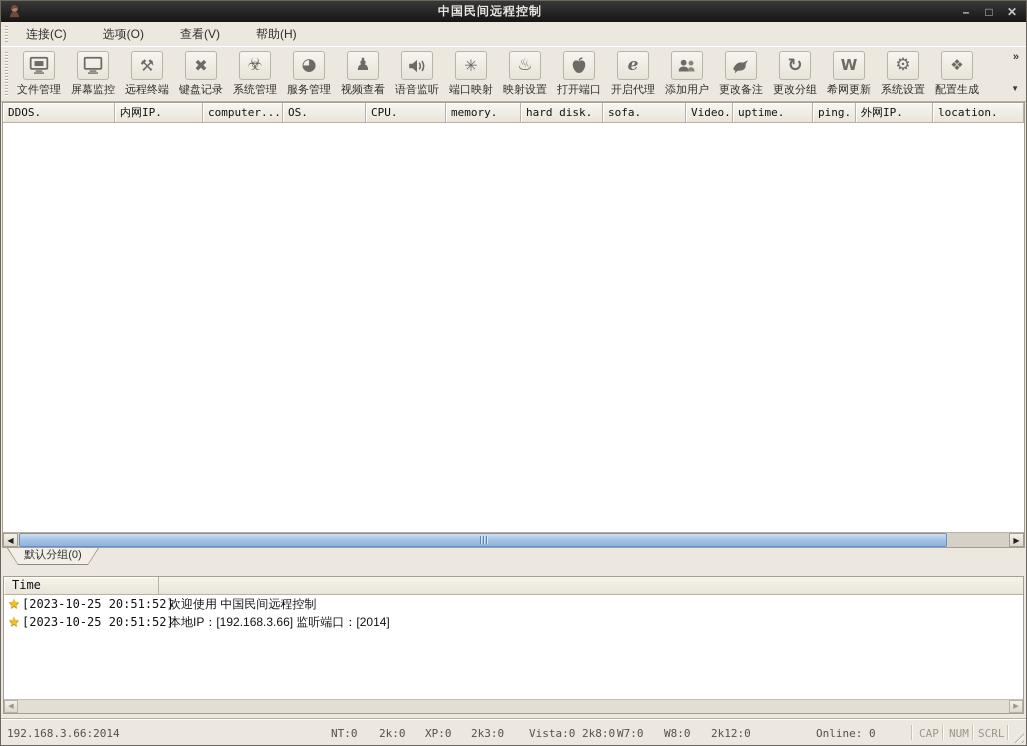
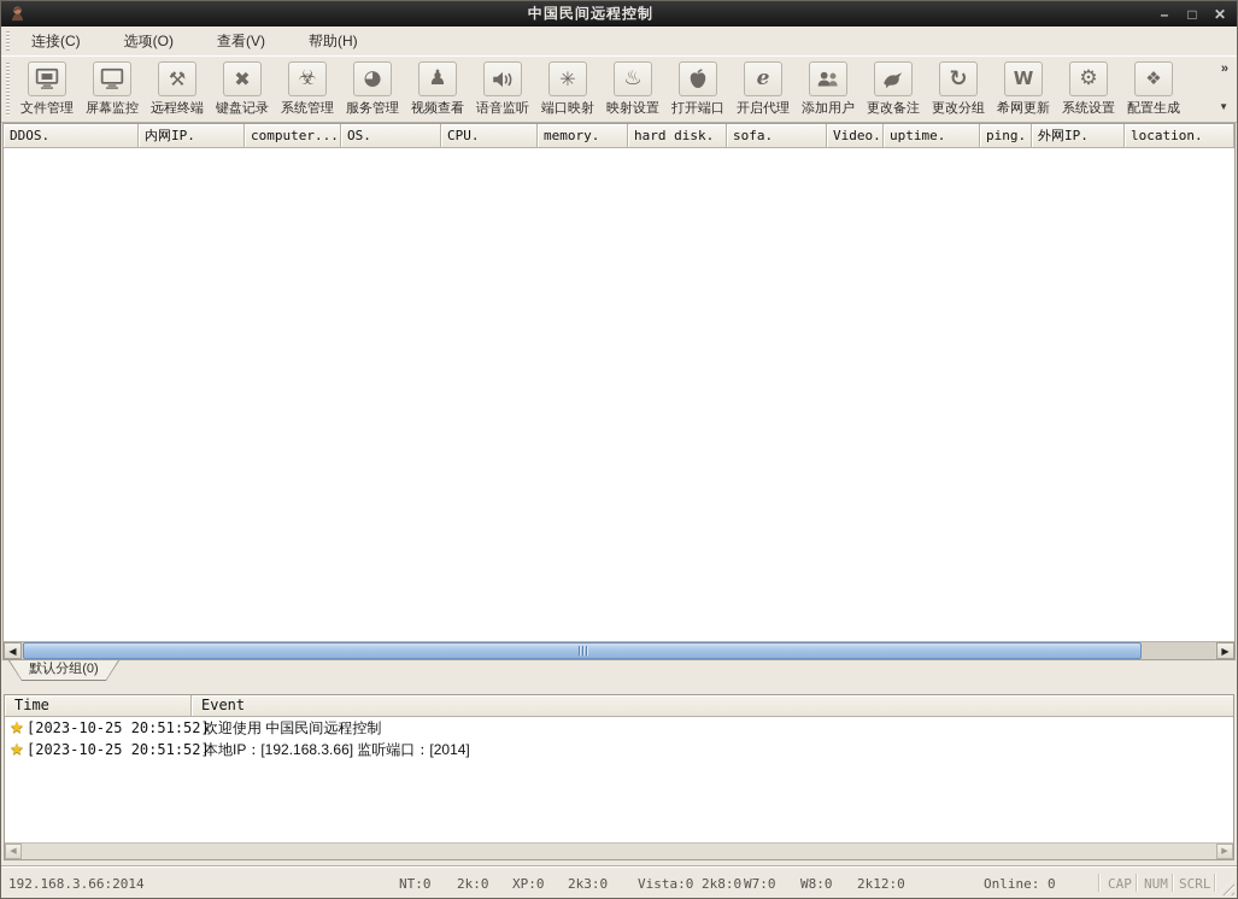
  中国民间远程控制
  –
  □
  ✕
  连接(C)
  选项(O)
  查看(V)
  帮助(H)
  »
  ▼
  文件管理
  屏幕监控
  ⚒
  远程终端
  ✖
  键盘记录
  ☣
  系统管理
  ◕
  服务管理
  ♟
  视频查看
  语音监听
  ✳
  端口映射
  ♨
  映射设置
  打开端口
  e
  开启代理
  添加用户
  更改备注
  ↻
  更改分组
  W
  希网更新
  ⚙
  系统设置
  ❖
  配置生成
  DDOS.
  内网IP.
  computer...
  OS.
  CPU.
  memory.
  hard disk.
  sofa.
  Video.
  uptime.
  ping.
  外网IP.
  location.
  ◀
  ▶
  默认分组(0)
  Time
+ Event
  ★
  [2023-10-25 20:51:5
  欢迎使用 中国民间远程控制
  ★
  [2023-10-25 20:51:5
  本地IP：[192.168.3.66] 监听端口：[2014]
  192.168.3.66:2014
  Online: 0
  NT:0
  2k:0
  XP:0
  2k3:0
  Vista:0 2k8:0
  W7:0
  W8:0
  2k12:0
  CAP
  NUM
  SCRL
